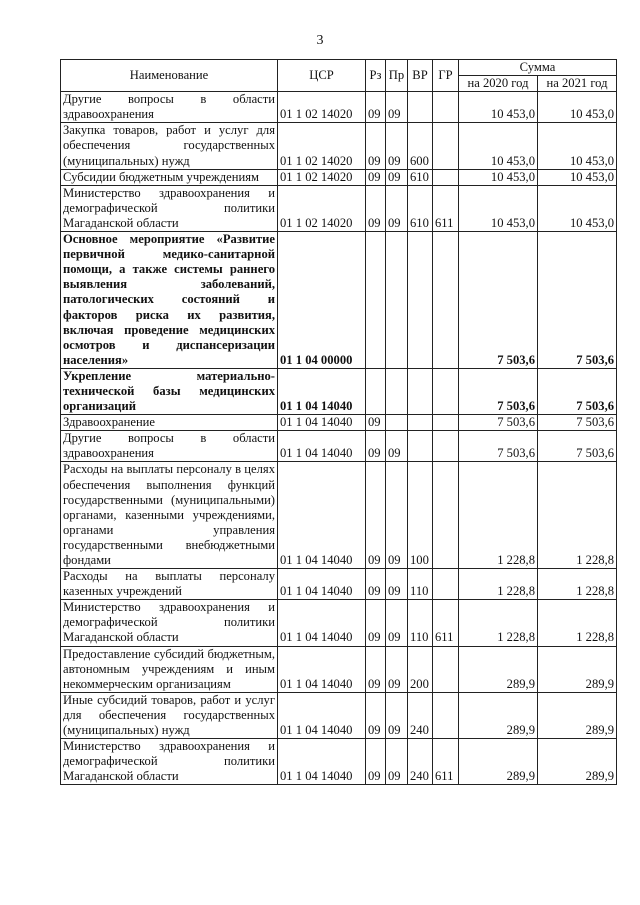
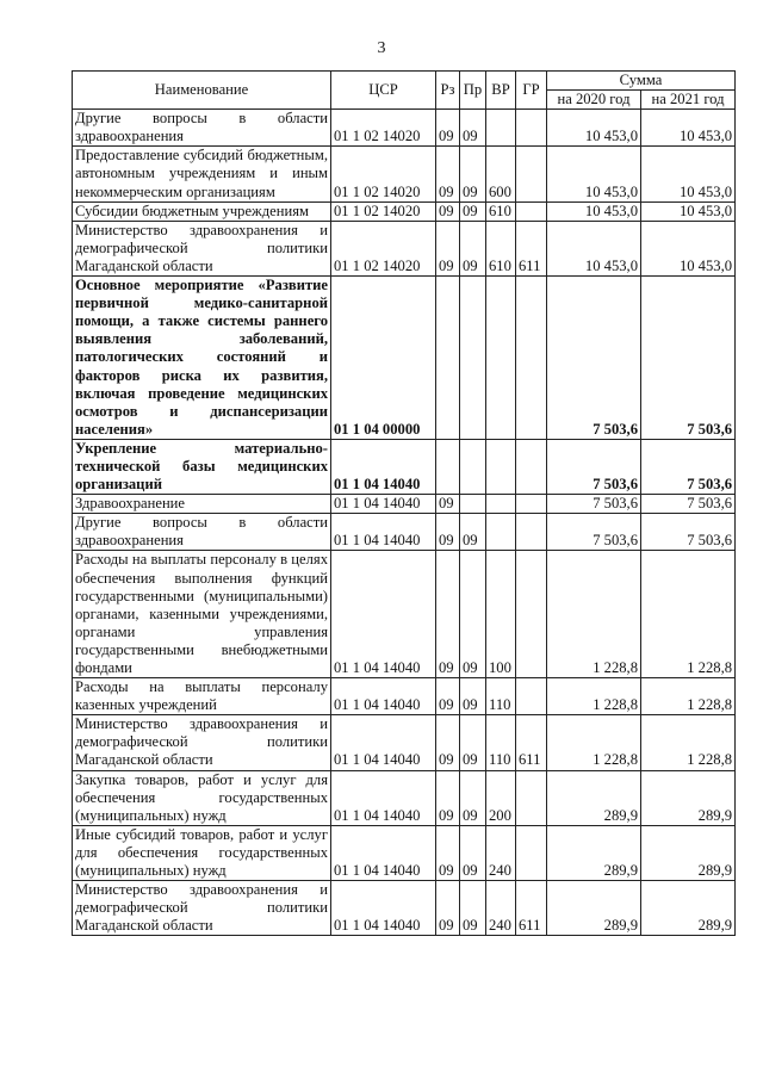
  3
  Наименование	ЦСР	Рз	Пр	ВР	ГР	Сумма
  на 2020 год	на 2021 год
  Другие вопросы в области здравоохранения	01 1 02 14020	09	09			10 453,0	10 453,0
- Закупка товаров, работ и услуг для обеспечения государственных (муниципальных) нужд	01 1 02 14020	09	09	600		10 453,0	10 453,0
+ Предоставление субсидий бюджетным, автономным учреждениям и иным некоммерческим организациям	01 1 02 14020	09	09	600		10 453,0	10 453,0
  Субсидии бюджетным учреждениям	01 1 02 14020	09	09	610		10 453,0	10 453,0
  Министерство здравоохранения и демографической политики Магаданской области	01 1 02 14020	09	09	610	611	10 453,0	10 453,0
  Основное мероприятие «Развитие первичной медико-санитарной помощи, а также системы раннего выявления заболеваний, патологических состояний и факторов риска их развития, включая проведение медицинских осмотров и диспансеризации населения»	01 1 04 00000					7 503,6	7 503,6
  Укрепление материально-технической базы медицинских организаций	01 1 04 14040					7 503,6	7 503,6
  Здравоохранение	01 1 04 14040	09				7 503,6	7 503,6
  Другие вопросы в области здравоохранения	01 1 04 14040	09	09			7 503,6	7 503,6
  Расходы на выплаты персоналу в целях обеспечения выполнения функций государственными (муниципальными) органами, казенными учреждениями, органами управления государственными внебюджетными фондами	01 1 04 14040	09	09	100		1 228,8	1 228,8
  Расходы на выплаты персоналу казенных учреждений	01 1 04 14040	09	09	110		1 228,8	1 228,8
  Министерство здравоохранения и демографической политики Магаданской области	01 1 04 14040	09	09	110	611	1 228,8	1 228,8
- Предоставление субсидий бюджетным, автономным учреждениям и иным некоммерческим организациям	01 1 04 14040	09	09	200		289,9	289,9
+ Закупка товаров, работ и услуг для обеспечения государственных (муниципальных) нужд	01 1 04 14040	09	09	200		289,9	289,9
  Иные субсидий товаров, работ и услуг для обеспечения государственных (муниципальных) нужд	01 1 04 14040	09	09	240		289,9	289,9
  Министерство здравоохранения и демографической политики Магаданской области	01 1 04 14040	09	09	240	611	289,9	289,9
